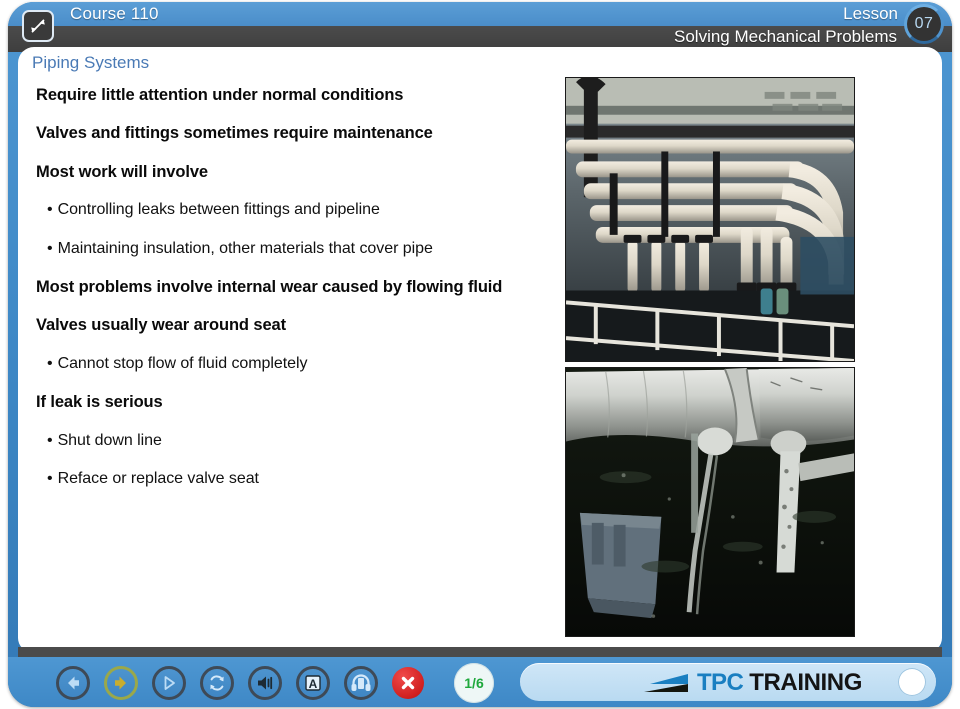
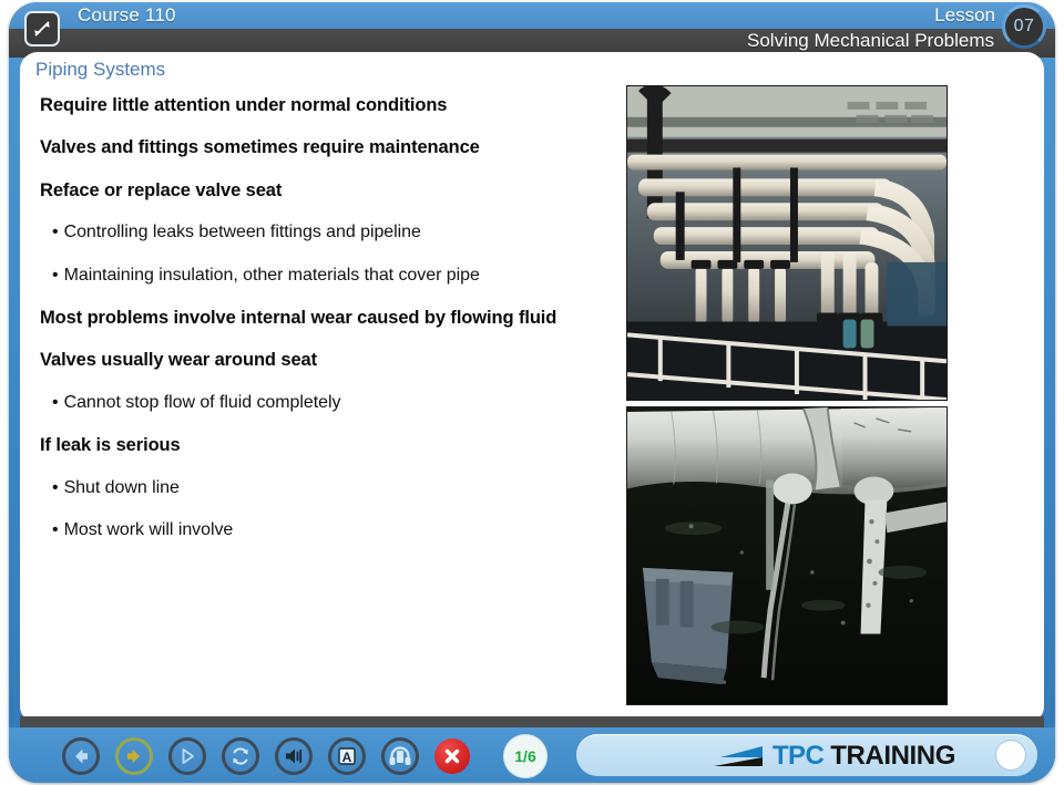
  Course 110
  Lesson
  Solving Mechanical Problems
  07
  Piping Systems
  Require little attention under normal conditions
  Valves and fittings sometimes require maintenance
- Most work will involve
+ Reface or replace valve seat
  • Controlling leaks between fittings and pipeline
  • Maintaining insulation, other materials that cover pipe
  Most problems involve internal wear caused by flowing fluid
  Valves usually wear around seat
  • Cannot stop flow of fluid completely
  If leak is serious
  • Shut down line
- • Reface or replace valve seat
+ • Most work will involve
  A
  1/6
  TPC
  TRAINING
